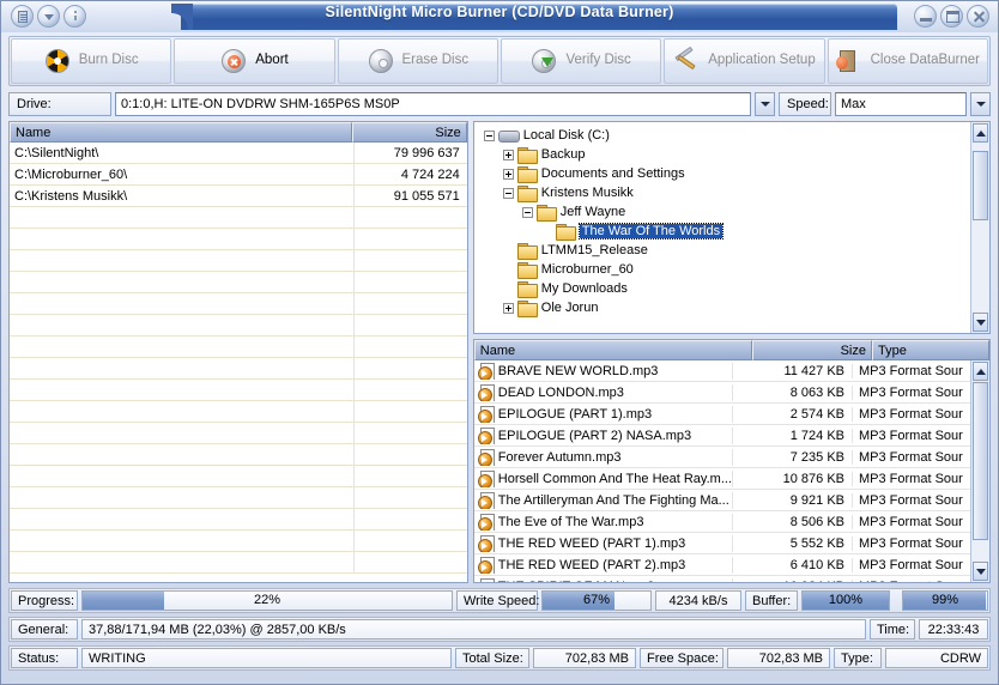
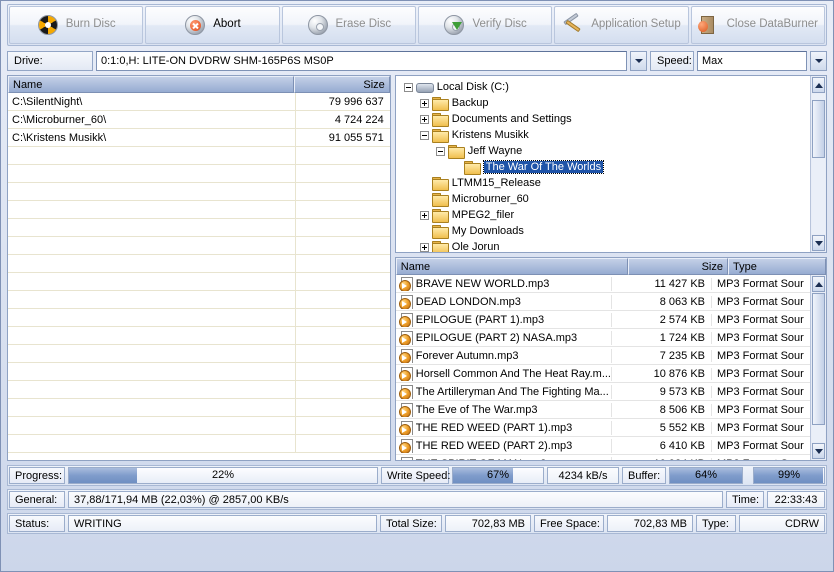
- SilentNight Micro Burner (CD/DVD Data Burner)
  Burn Disc
  Abort
  Erase Disc
  Verify Disc
  Application Setup
  Close DataBurner
  Drive:
  0:1:0,H: LITE-ON DVDRW SHM-165P6S MS0P
  Speed:
  Max
  Name
  Size
  C:\SilentNight\
  79 996 637
  C:\Microburner_60\
  4 724 224
  C:\Kristens Musikk\
  91 055 571
  Local Disk (C:)
  Backup
  Documents and Settings
  Kristens Musikk
  Jeff Wayne
  The War Of The Worlds
  LTMM15_Release
  Microburner_60
+ MPEG2_filer
  My Downloads
  Ole Jorun
  Name
  Size
  Type
  BRAVE NEW WORLD.mp3
  11 427 KB
  MP3 Format Sour
  DEAD LONDON.mp3
  8 063 KB
  MP3 Format Sour
  EPILOGUE (PART 1).mp3
  2 574 KB
  MP3 Format Sour
  EPILOGUE (PART 2) NASA.mp3
  1 724 KB
  MP3 Format Sour
  Forever Autumn.mp3
  7 235 KB
  MP3 Format Sour
  Horsell Common And The Heat Ray.m...
  10 876 KB
  MP3 Format Sour
  The Artilleryman And The Fighting Ma...
- 9 921 KB
+ 9 573 KB
  MP3 Format Sour
  The Eve of The War.mp3
  8 506 KB
  MP3 Format Sour
  THE RED WEED (PART 1).mp3
  5 552 KB
  MP3 Format Sour
  THE RED WEED (PART 2).mp3
  6 410 KB
  MP3 Format Sour
  Progress:
  22%
  Write Speed:
  67%
  4234 kB/s
  Buffer:
- 100%
+ 64%
  99%
  General:
  37,88/171,94 MB (22,03%) @ 2857,00 KB/s
  Time:
  22:33:43
  Status:
  WRITING
  Total Size:
  702,83 MB
  Free Space:
  702,83 MB
  Type:
  CDRW
